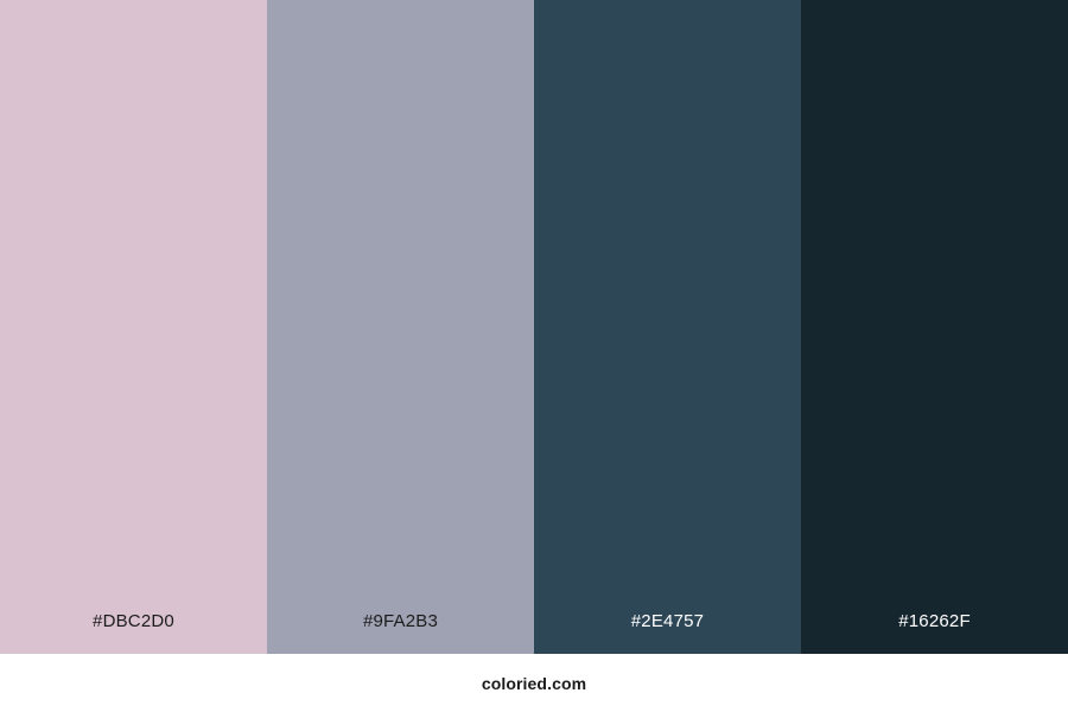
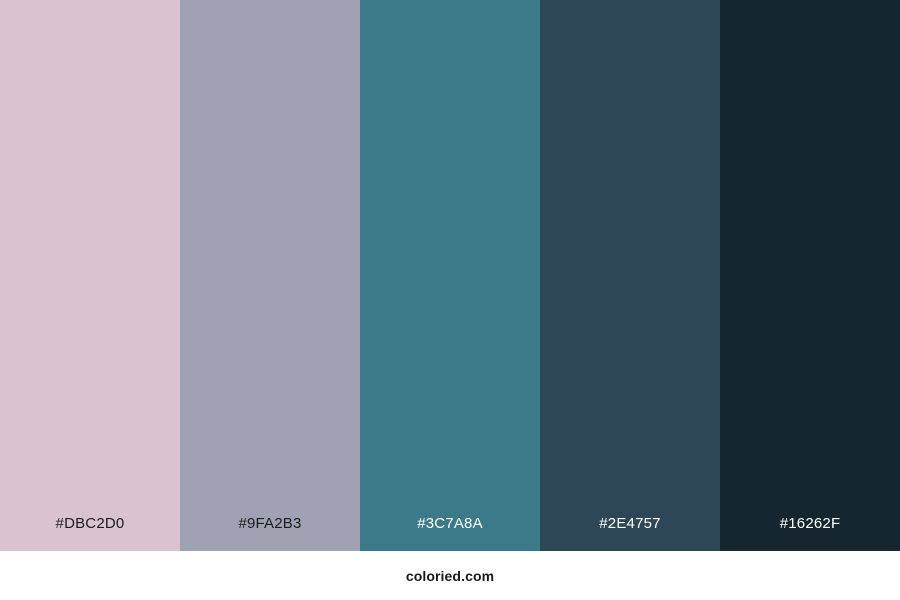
  #DBC2D0
  #9FA2B3
+ #3C7A8A
  #2E4757
  #16262F
  coloried.com
